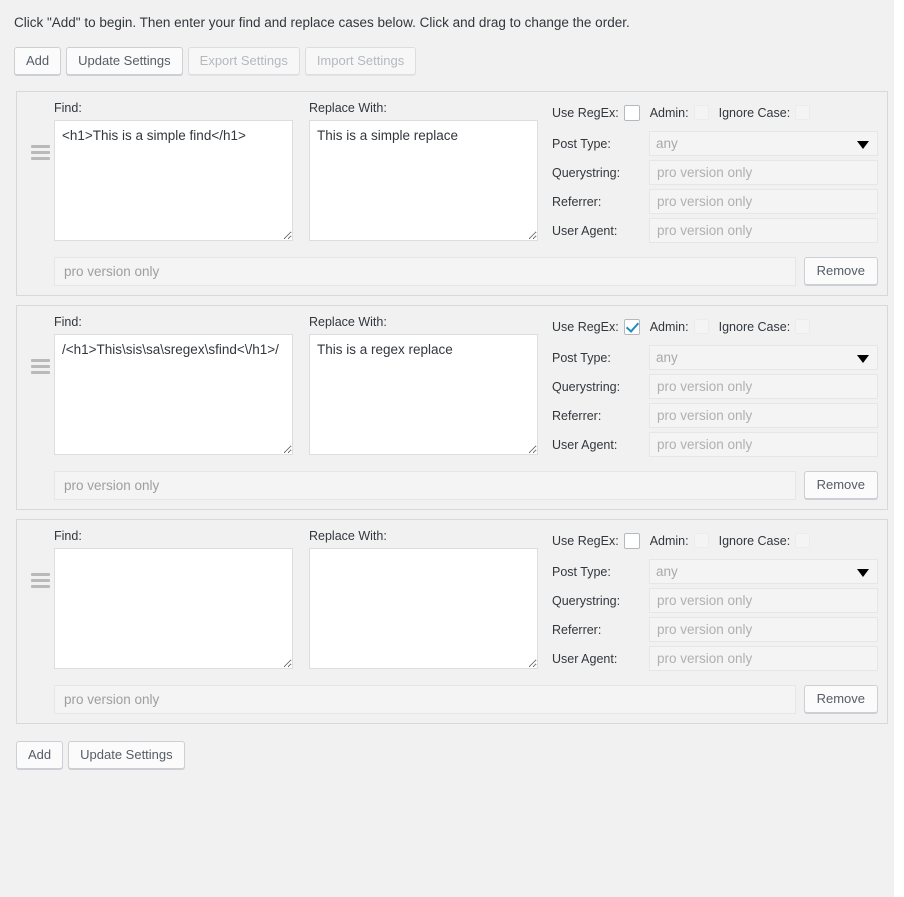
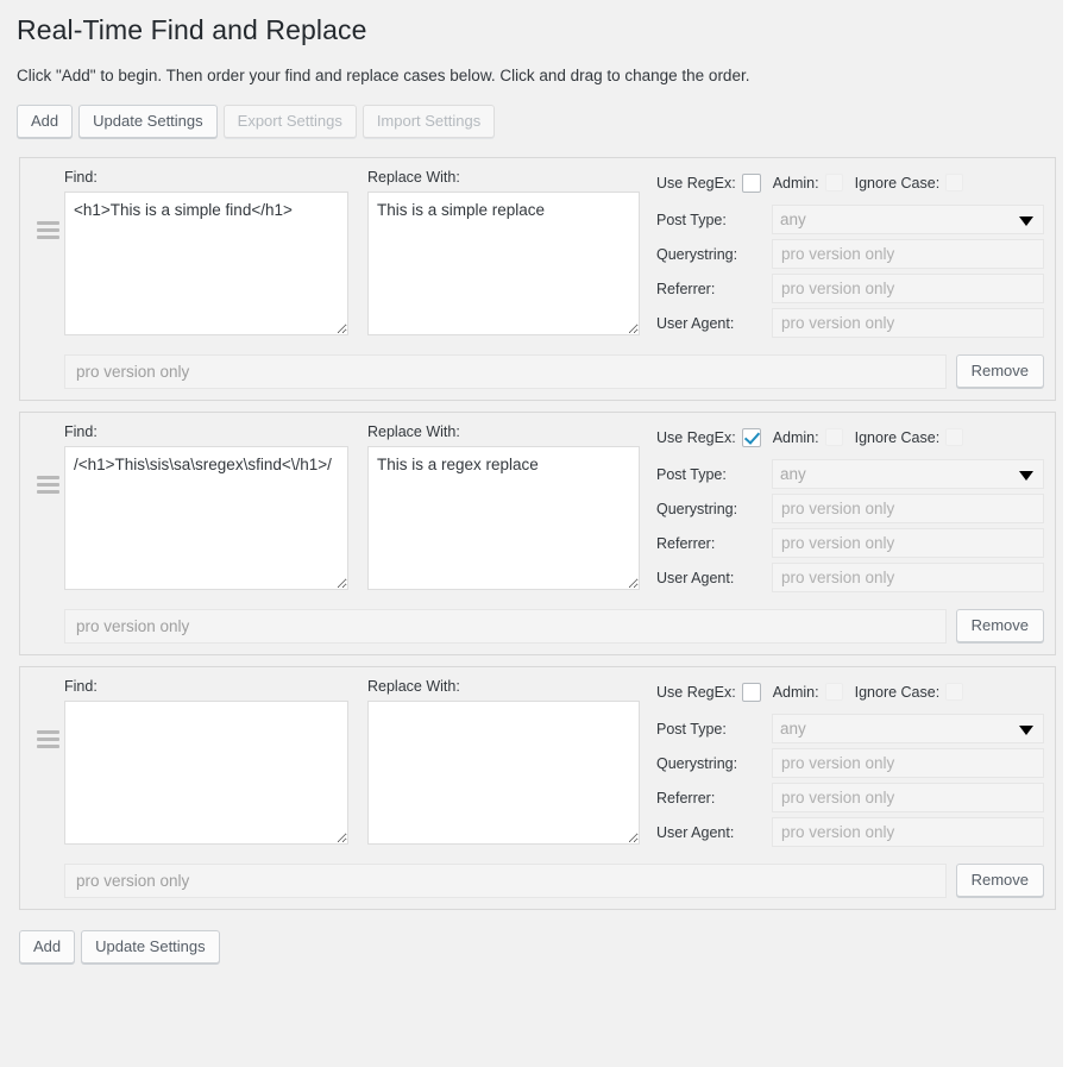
+ Real-Time Find and Replace
- Click "Add" to begin. Then enter your find and replace cases below. Click and drag to change the order.
+ Click "Add" to begin. Then order your find and replace cases below. Click and drag to change the order.
  Add
  Update Settings
  Export Settings
  Import Settings
  Find:
  <h1>This is a simple find</h1>
  Replace With:
  This is a simple replace
  Use RegEx:
  Admin:
  Ignore Case:
  Post Type:
  any
  Querystring:
  pro version only
  Referrer:
  pro version only
  User Agent:
  pro version only
  pro version only
  Remove
  Find:
  /<h1>This\sis\sa\sregex\sfind<\/h1>/
  Replace With:
  This is a regex replace
  Use RegEx:
  Admin:
  Ignore Case:
  Post Type:
  any
  Querystring:
  pro version only
  Referrer:
  pro version only
  User Agent:
  pro version only
  pro version only
  Remove
  Find:
  Replace With:
  Use RegEx:
  Admin:
  Ignore Case:
  Post Type:
  any
  Querystring:
  pro version only
  Referrer:
  pro version only
  User Agent:
  pro version only
  pro version only
  Remove
  Add
  Update Settings
